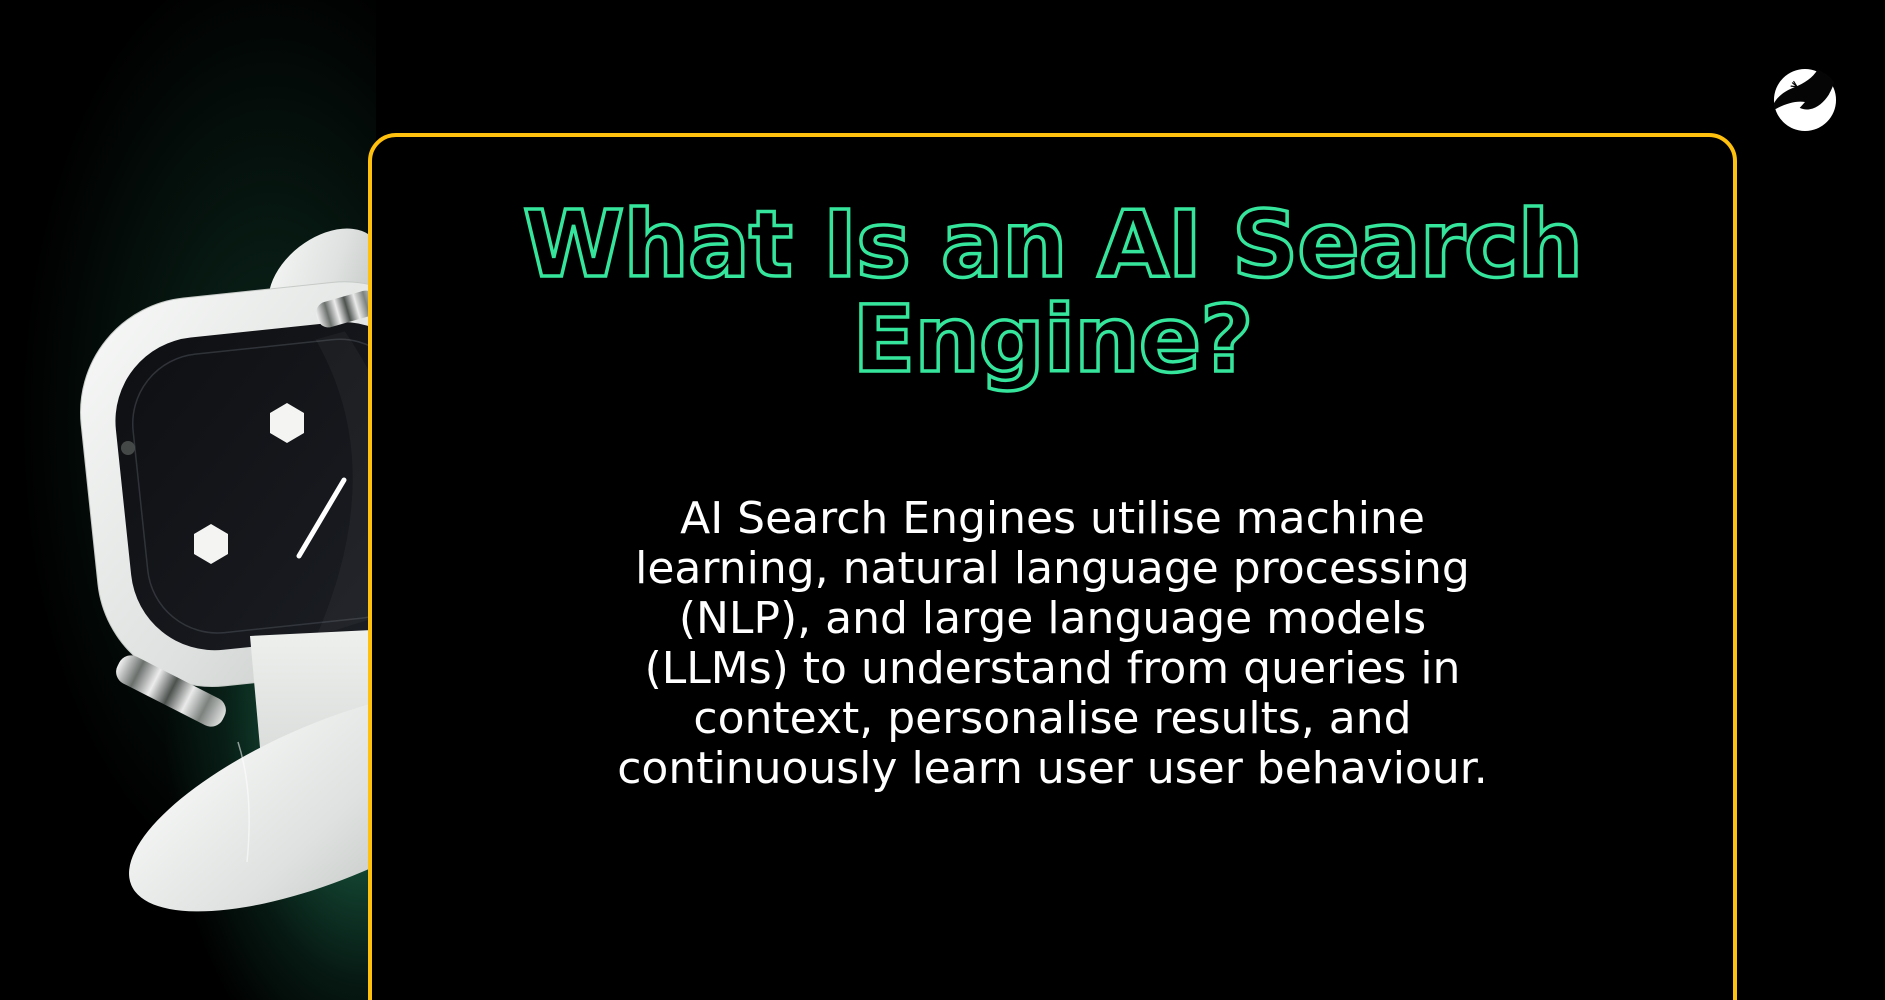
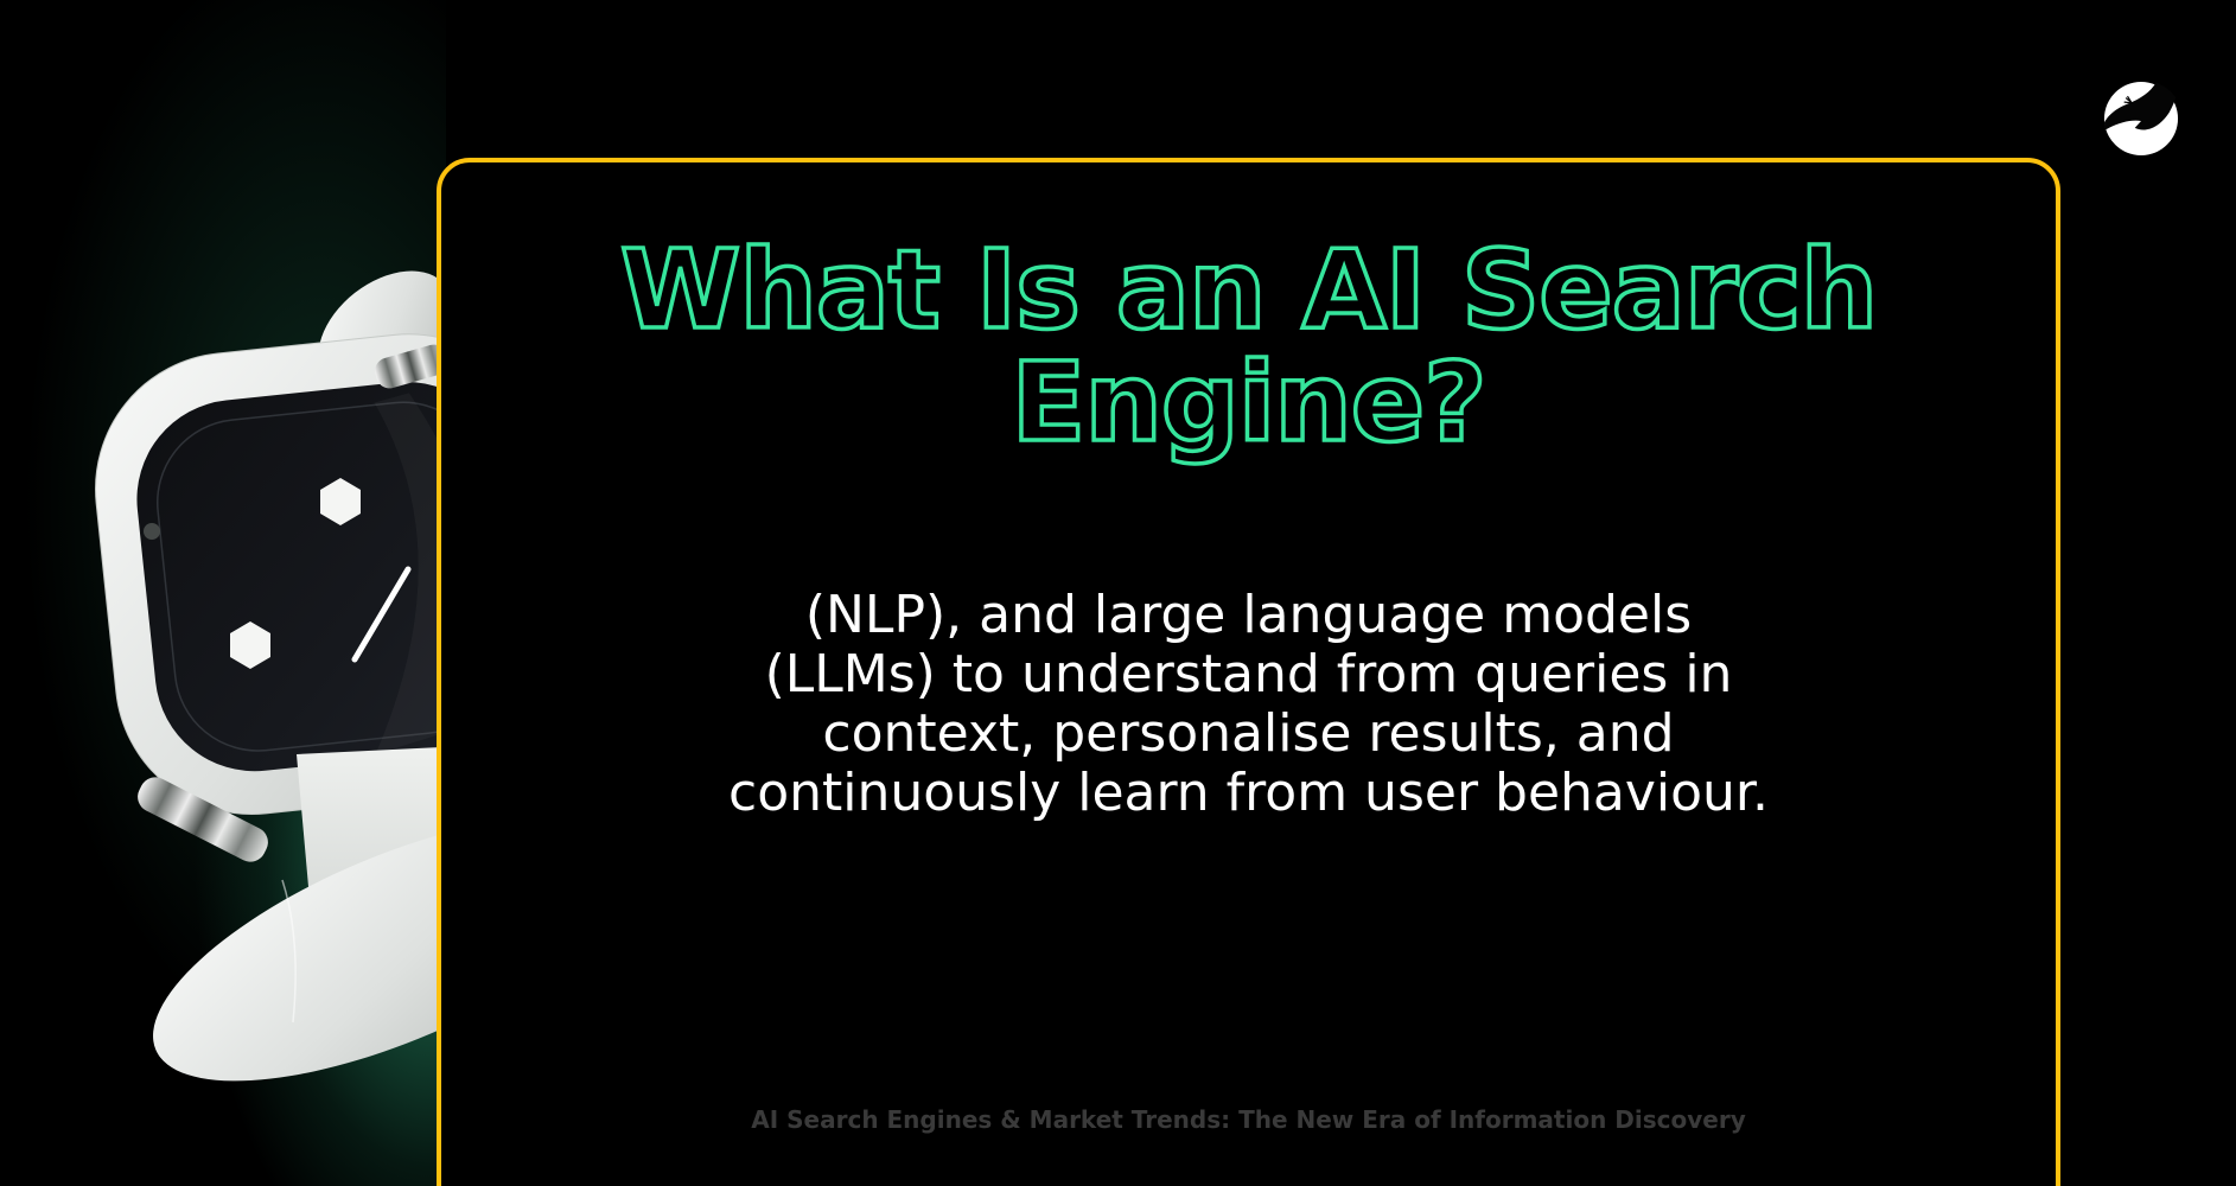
  What Is an AI Search
  Engine?
- AI Search Engines utilise machine
- learning, natural language processing
  (NLP), and large language models
  (LLMs) to understand from queries in
  context, personalise results, and
- continuously learn user user behaviour.
+ continuously learn from user behaviour.
+ AI Search Engines & Market Trends: The New Era of Information Discovery
